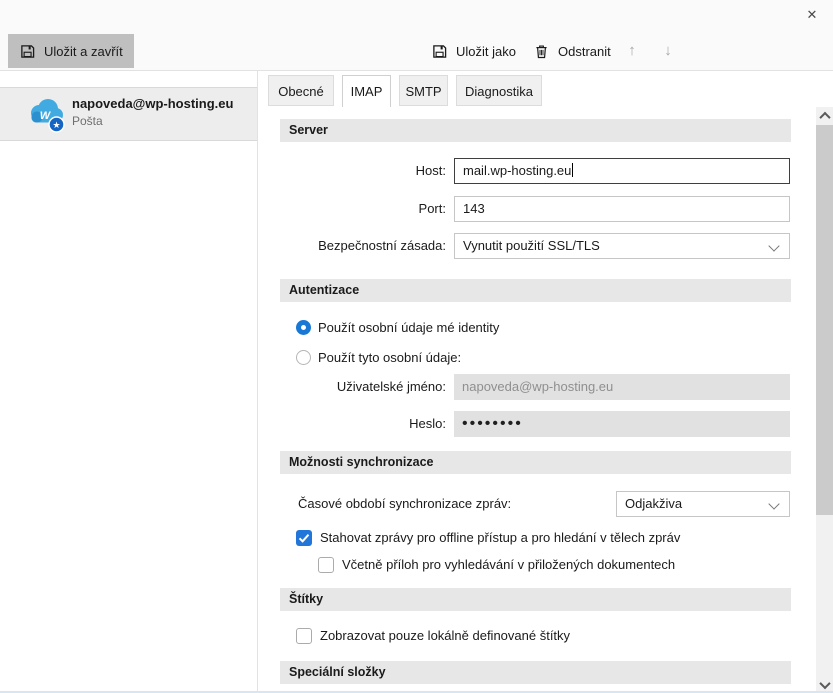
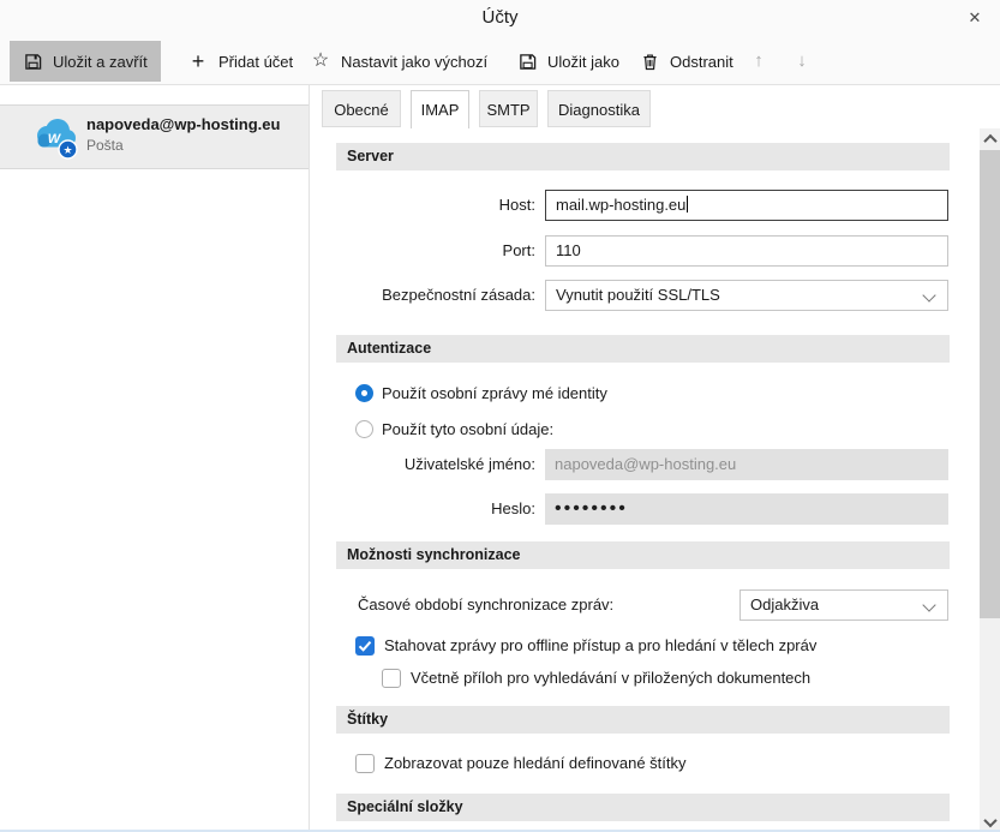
+ Účty
  ✕
  Uložit a zavřít
+ +
+ Přidat účet
+ ☆
+ Nastavit jako výchozí
  Uložit jako
  Odstranit
  ↑
  ↓
  W
  ★
  napoveda@wp-hosting.eu
  Pošta
  Obecné
  IMAP
  SMTP
  Diagnostika
  Server
  Host:
  mail.wp-hosting.eu
  Port:
- 143
+ 110
  Bezpečnostní zásada:
  Vynutit použití SSL/TLS
  Autentizace
- Použít osobní údaje mé identity
+ Použít osobní zprávy mé identity
  Použít tyto osobní údaje:
  Uživatelské jméno:
  napoveda@wp-hosting.eu
  Heslo:
  ••••••••
  Možnosti synchronizace
  Časové období synchronizace zpráv:
  Odjakživa
  Stahovat zprávy pro offline přístup a pro hledání v tělech zpráv
  Včetně příloh pro vyhledávání v přiložených dokumentech
  Štítky
- Zobrazovat pouze lokálně definované štítky
+ Zobrazovat pouze hledání definované štítky
  Speciální složky
